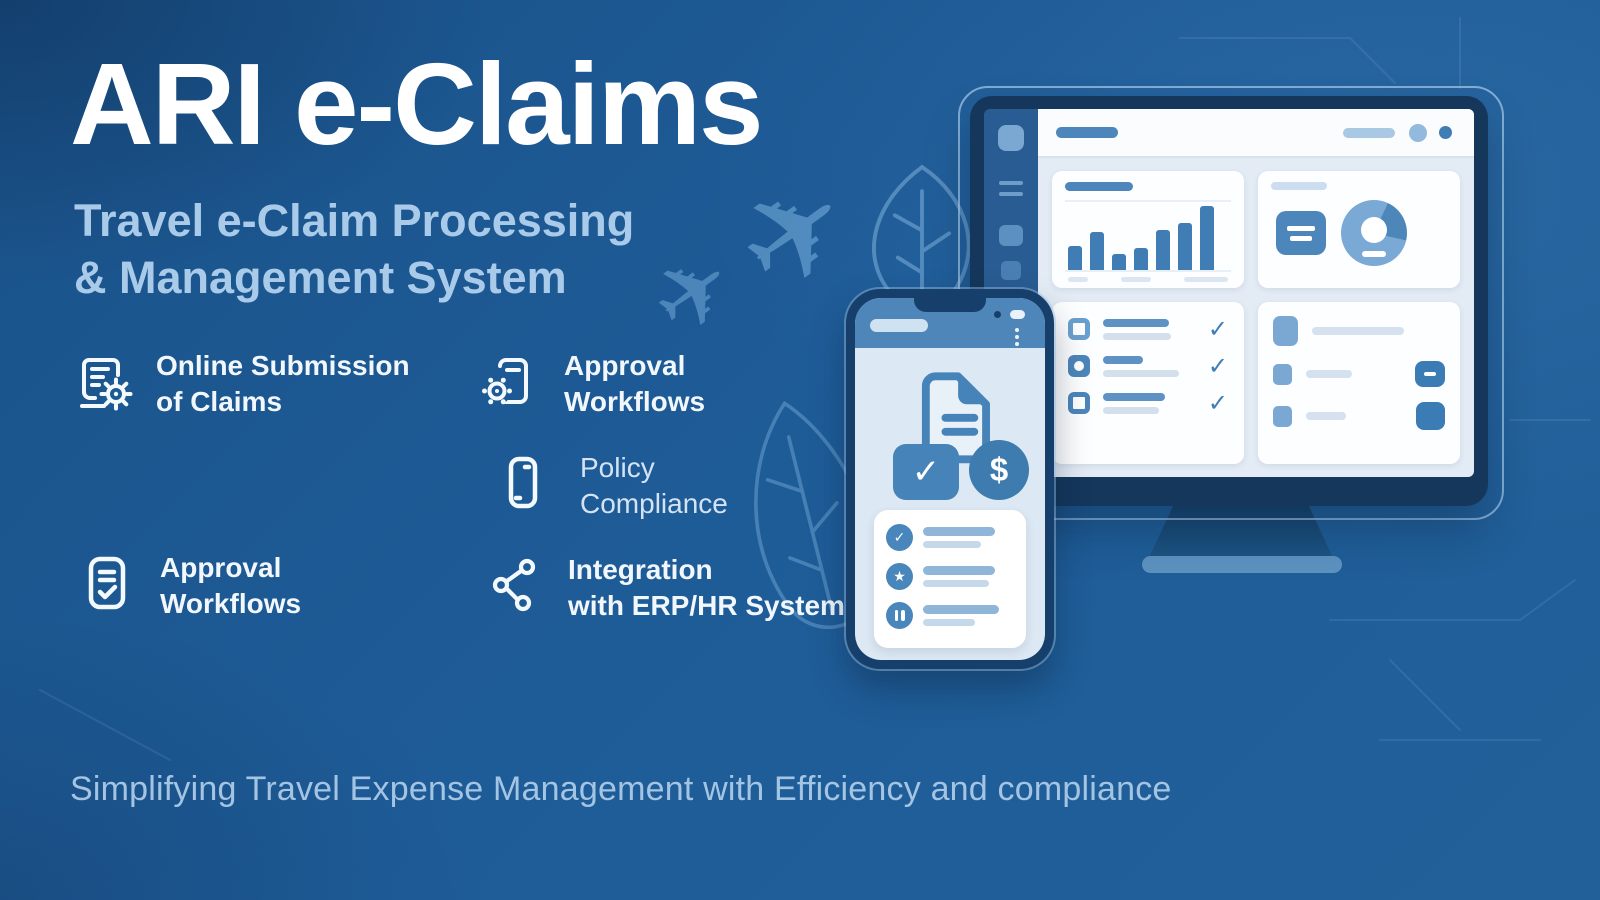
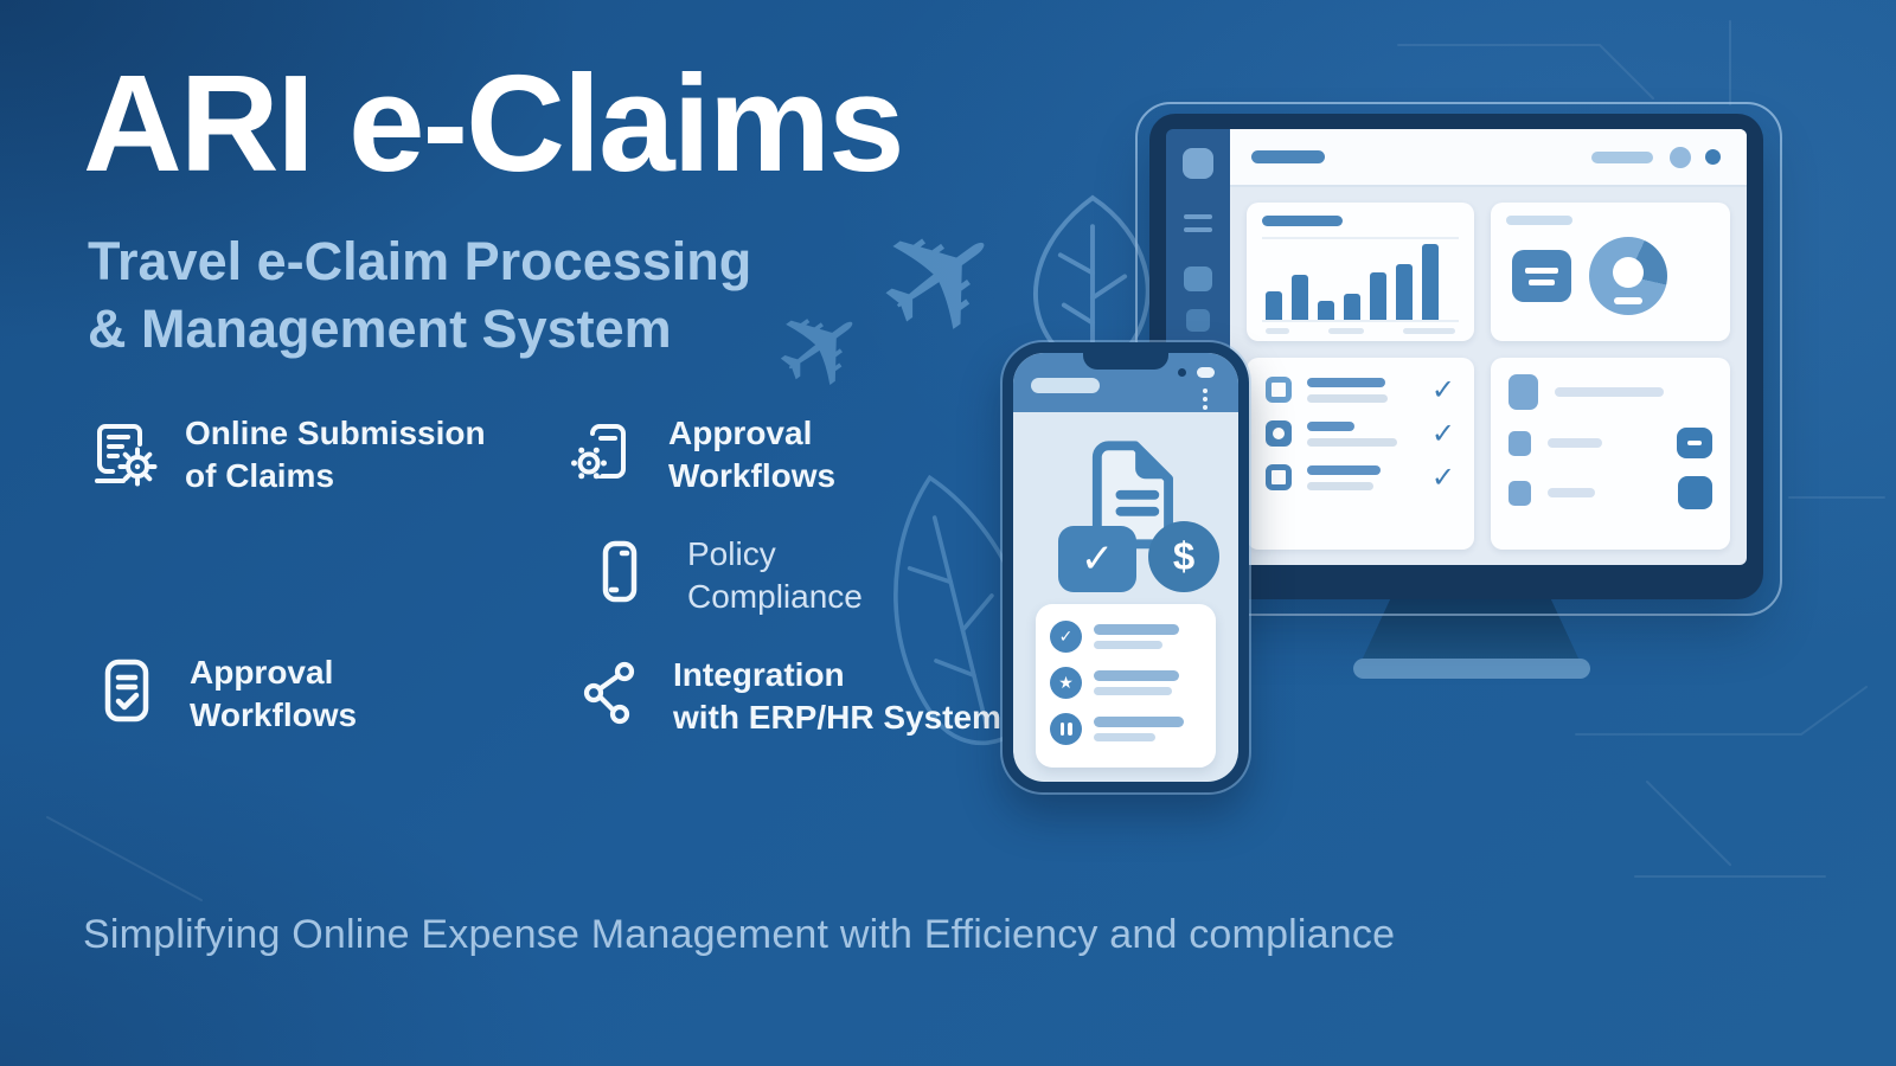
  ARI e-Claims
  Travel e-Claim Processing
  & Management System
  Online Submission
  of Claims
  Approval
  Workflows
  Approval
  Workflows
  Policy
  Compliance
  Integration
  with ERP/HR System
- Simplifying Travel Expense Management with Efficiency and compliance
+ Simplifying Online Expense Management with Efficiency and compliance
  ✓
  ✓
  ✓
  ✓
  $
  ✓
  ★
